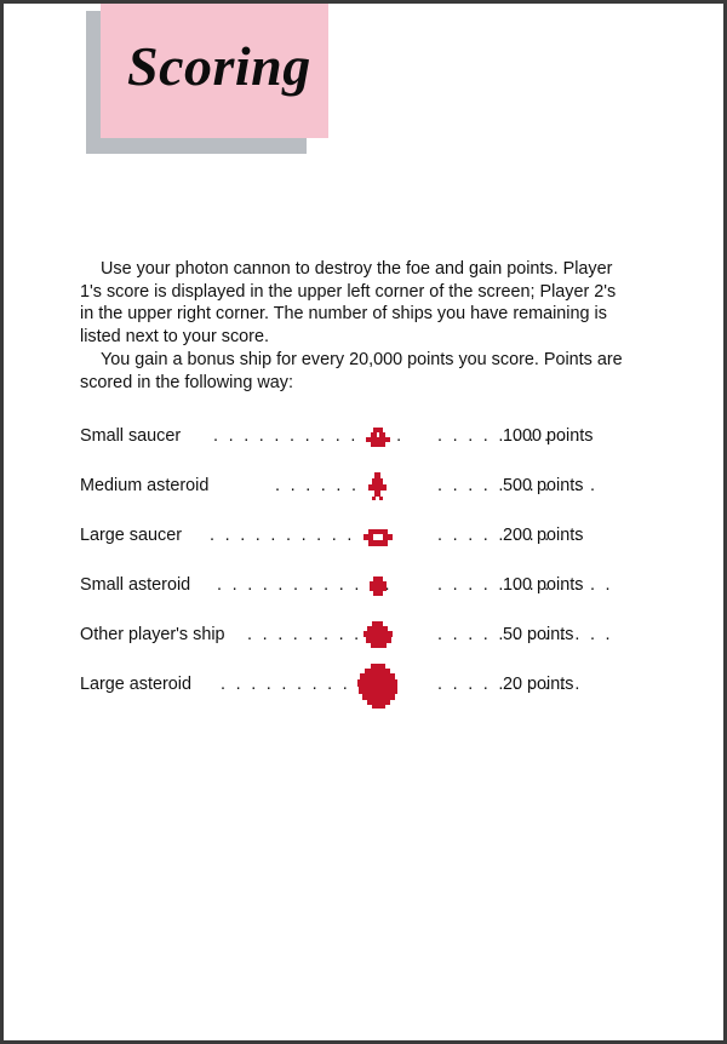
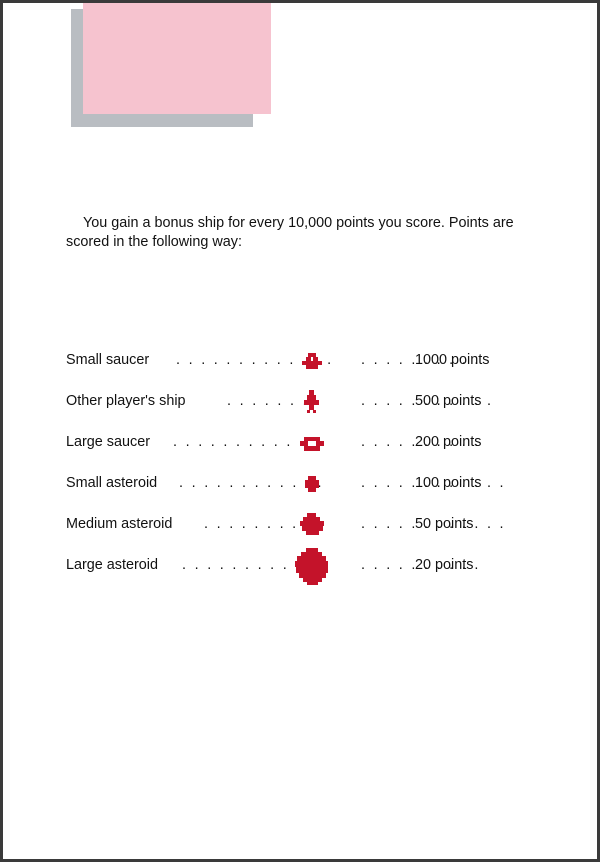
- Scoring
- Use your photon cannon to destroy the foe and gain points. Player 1's score is displayed in the upper left corner of the screen; Player 2's in the upper right corner. The number of ships you have remaining is listed next to your score.
- You gain a bonus ship for every 20,000 points you score. Points are scored in the following way:
+ You gain a bonus ship for every 10,000 points you score. Points are scored in the following way:
  Small saucer
  . . . . . . . . . . . .
  . . . . . . . . . .
  1000 points
- Medium asteroid
+ Other player's ship
  . . . . . .
  . . . . . . . . . . .
  500 points
  Large saucer
  . . . . . . . . . .
  . . . . . . . . . .
  200 points
  Small asteroid
  . . . . . . . . . . .
  . . . . . . . . . . . .
  100 points
- Other player's ship
+ Medium asteroid
  . . . . . . . .
  . . . . . . . . . . . .
  50 points
  Large asteroid
  . . . . . . . . .
  . . . . . . . . . .
  20 points
